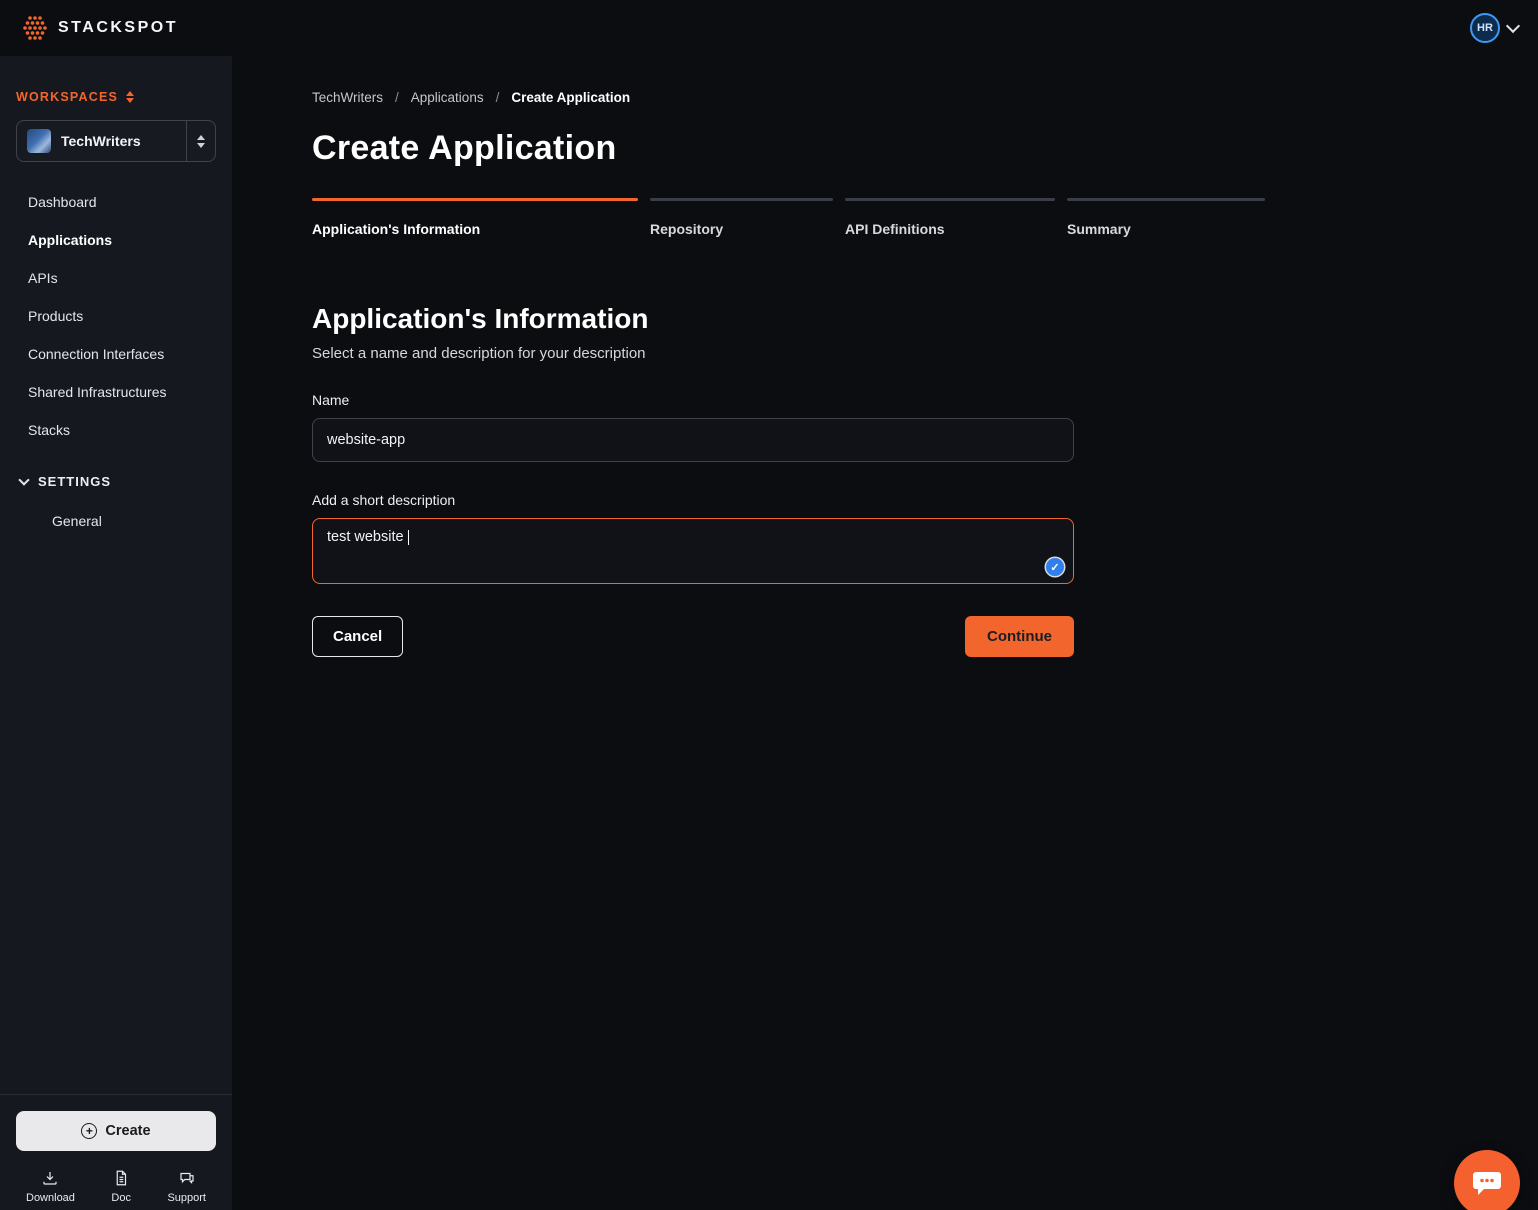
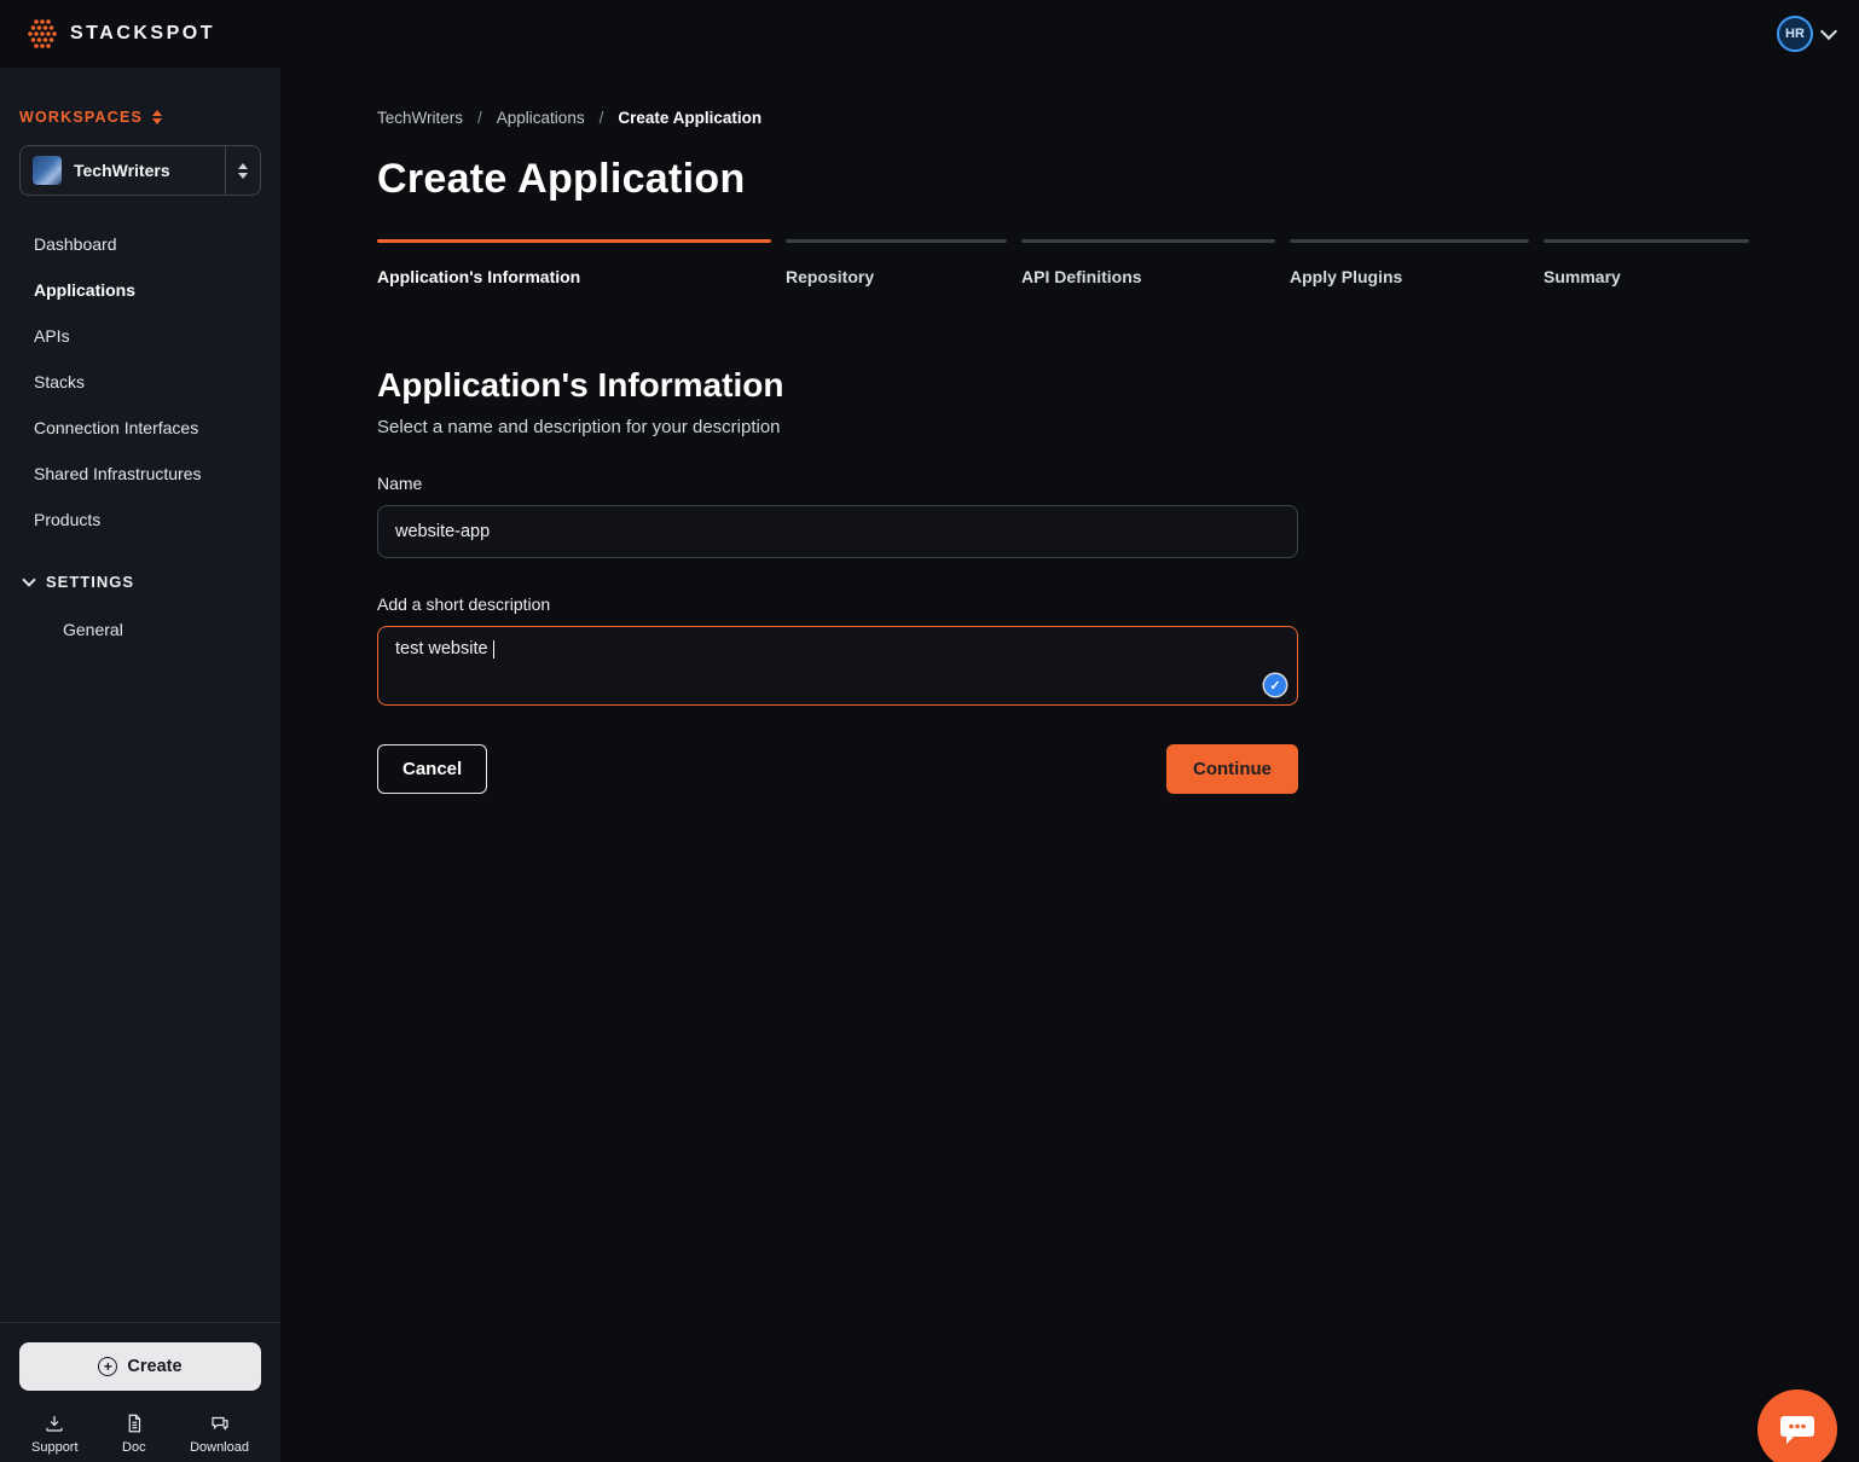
  STACKSPOT
  HR
  WORKSPACES
  TechWriters
  Dashboard
  Applications
  APIs
- Products
+ Stacks
  Connection Interfaces
  Shared Infrastructures
- Stacks
+ Products
  SETTINGS
  General
  +
  Create
- Download
+ Support
  Doc
- Support
+ Download
  TechWriters
  Applications
  Create Application
  Create Application
  Application's Information
  Repository
  API Definitions
+ Apply Plugins
  Summary
  Application's Information
  Select a name and description for your description
  Name
  website-app
  Add a short description
  test website
  ✓
  Cancel
  Continue
